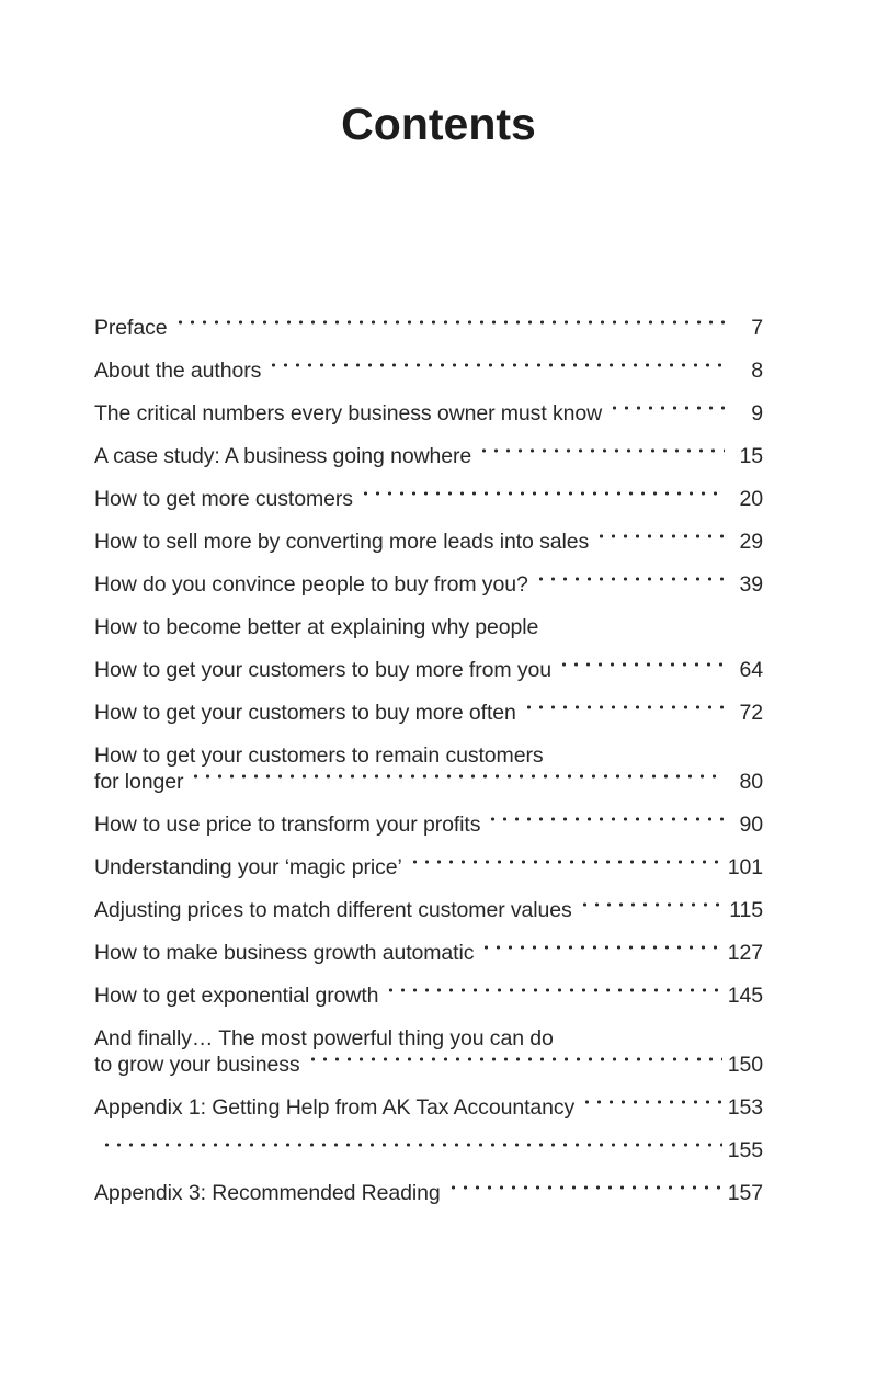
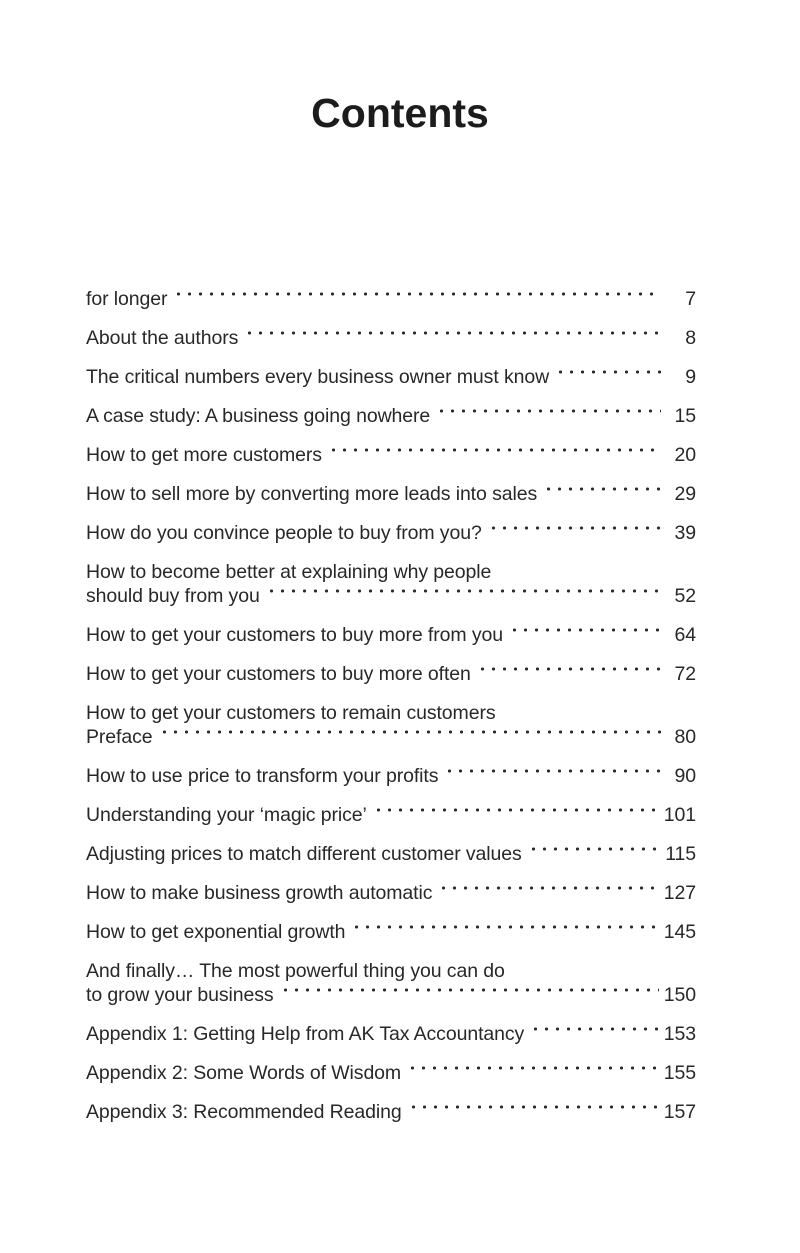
  Contents
- Preface
+ for longer
  7
  About the authors
  8
  The critical numbers every business owner must know
  9
  A case study: A business going nowhere
  15
  How to get more customers
  20
  How to sell more by converting more leads into sales
  29
  How do you convince people to buy from you?
  39
  How to become better at explaining why people
+ should buy from you
+ 52
  How to get your customers to buy more from you
  64
  How to get your customers to buy more often
  72
  How to get your customers to remain customers
- for longer
+ Preface
  80
  How to use price to transform your profits
  90
  Understanding your ‘magic price’
  101
  Adjusting prices to match different customer values
  115
  How to make business growth automatic
  127
  How to get exponential growth
  145
  And finally… The most powerful thing you can do
  to grow your business
  150
  Appendix 1: Getting Help from AK Tax Accountancy
  153
+ Appendix 2: Some Words of Wisdom
  155
  Appendix 3: Recommended Reading
  157
